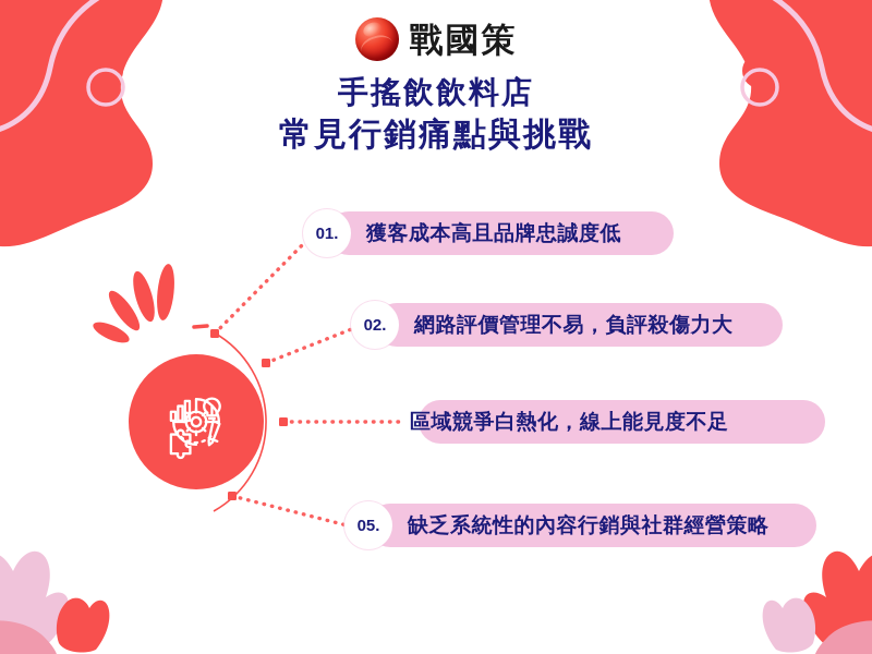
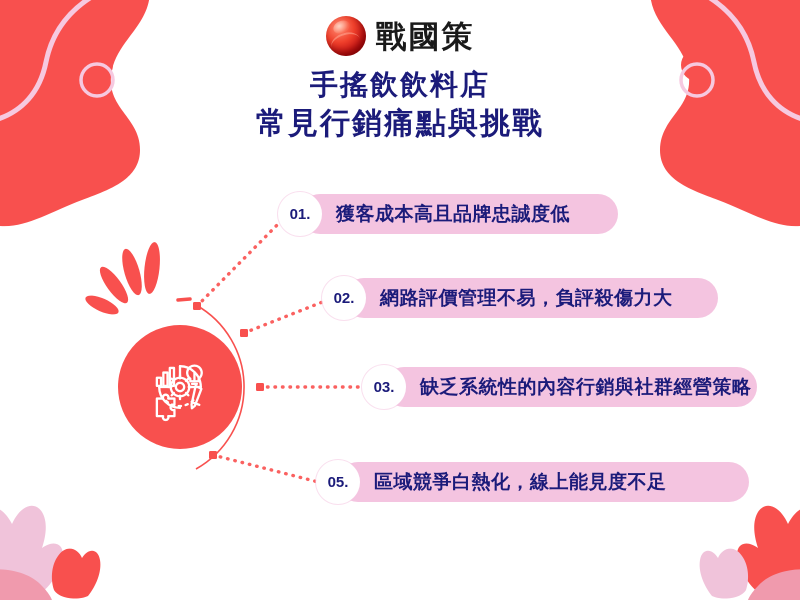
  戰國策
  手搖飲飲料店
  常見行銷痛點與挑戰
  01.
  獲客成本高且品牌忠誠度低
  02.
  網路評價管理不易，負評殺傷力大
+ 03.
- 區域競爭白熱化，線上能見度不足
+ 缺乏系統性的內容行銷與社群經營策略
  05.
- 缺乏系統性的內容行銷與社群經營策略
+ 區域競爭白熱化，線上能見度不足
